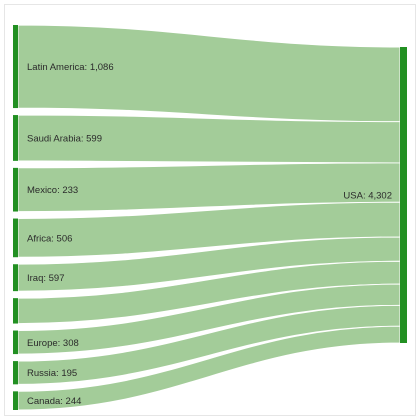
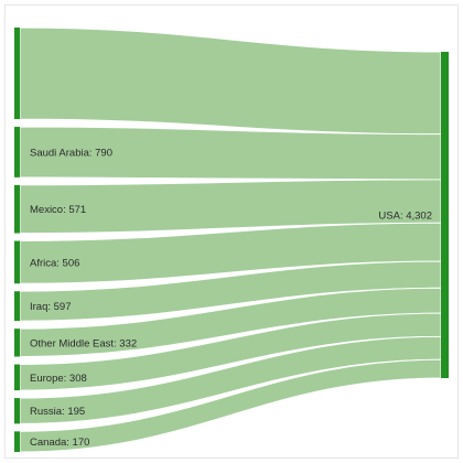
- Latin America: 1,086
- Saudi Arabia: 599
+ Saudi Arabia: 790
- Mexico: 233
+ Mexico: 571
  Africa: 506
  Iraq: 597
+ Other Middle East: 332
  Europe: 308
  Russia: 195
- Canada: 244
+ Canada: 170
  USA: 4,302
